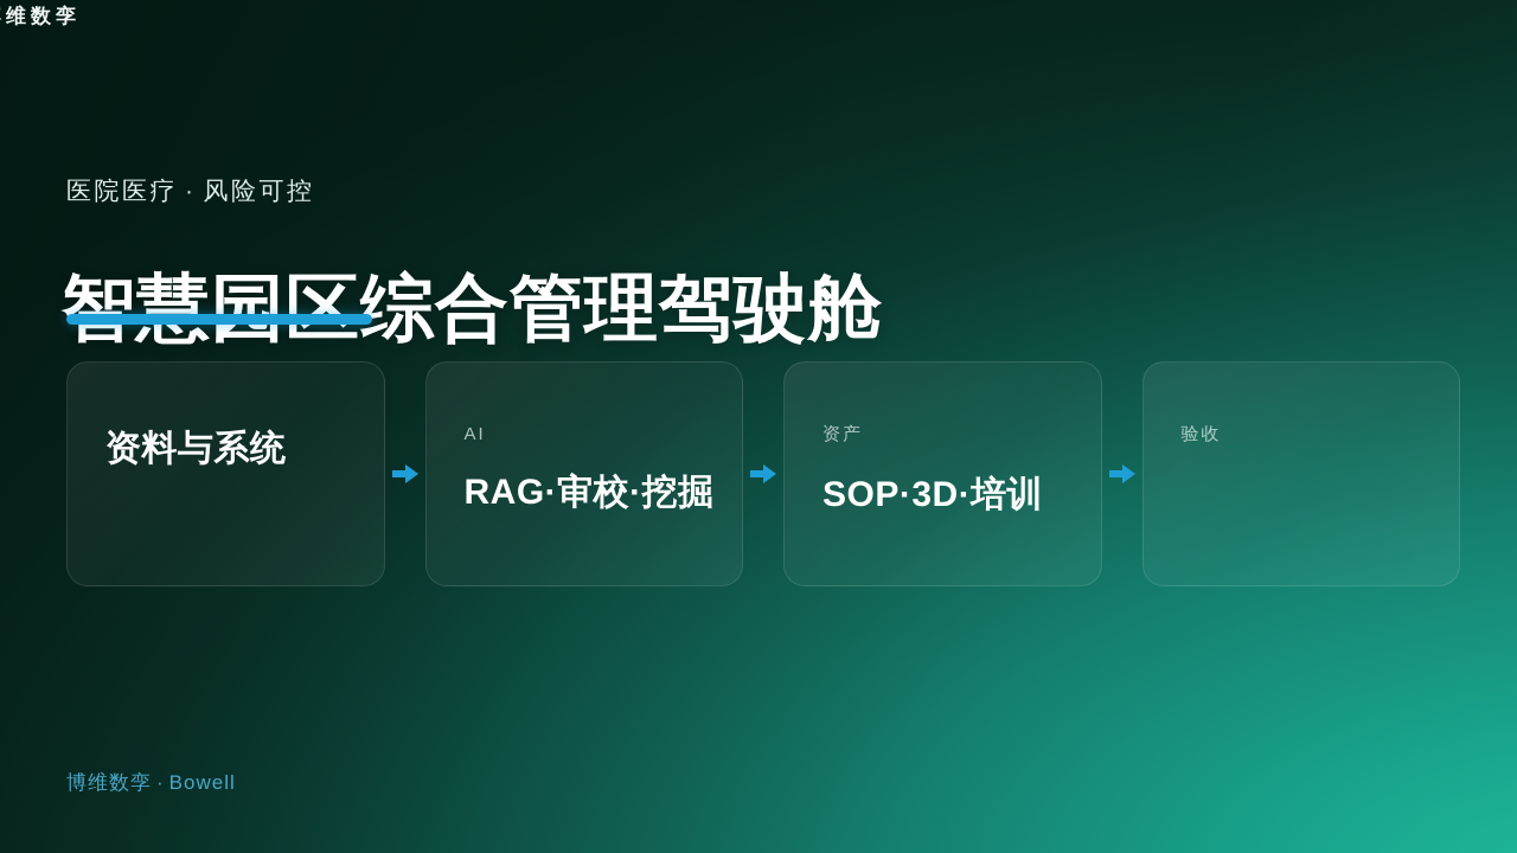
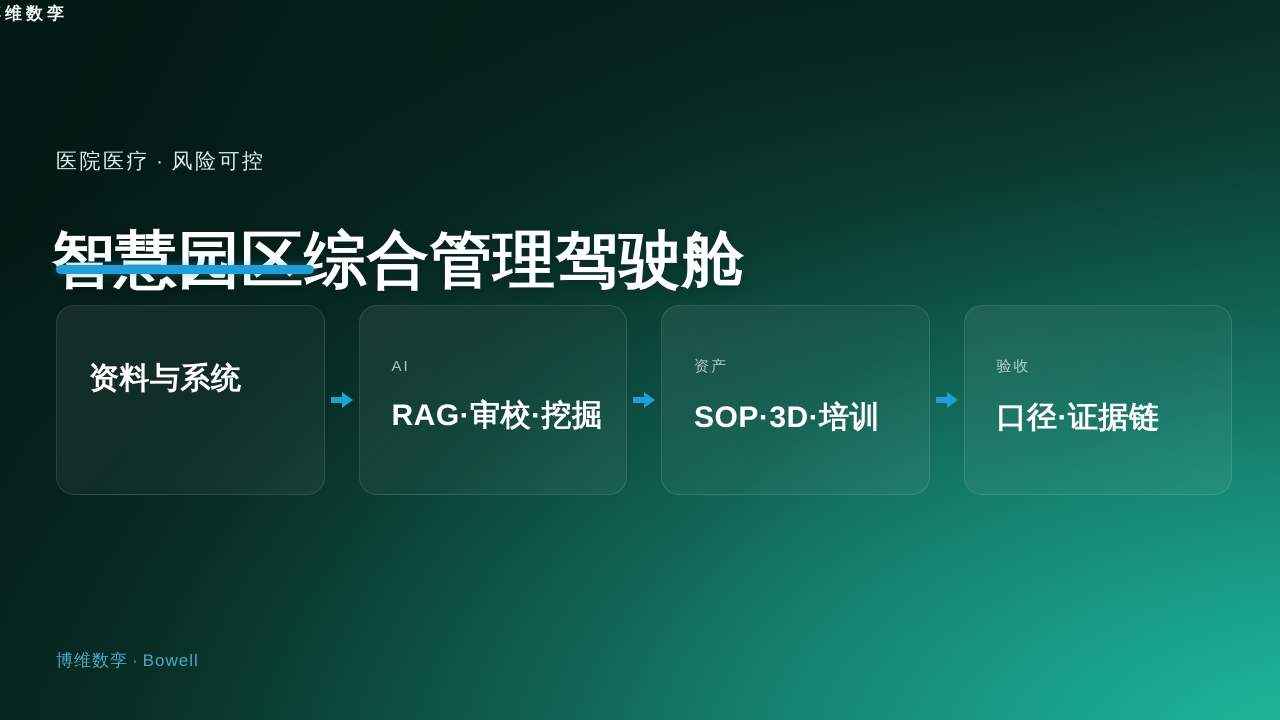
  维数孪
  医院医疗 · 风险可控
  智慧园区综合管理驾驶舱
  资料与系统
  AI
  RAG·审校·挖掘
  资产
  SOP·3D·培训
  验收
+ 口径·证据链
  博维数孪 · Bowell
